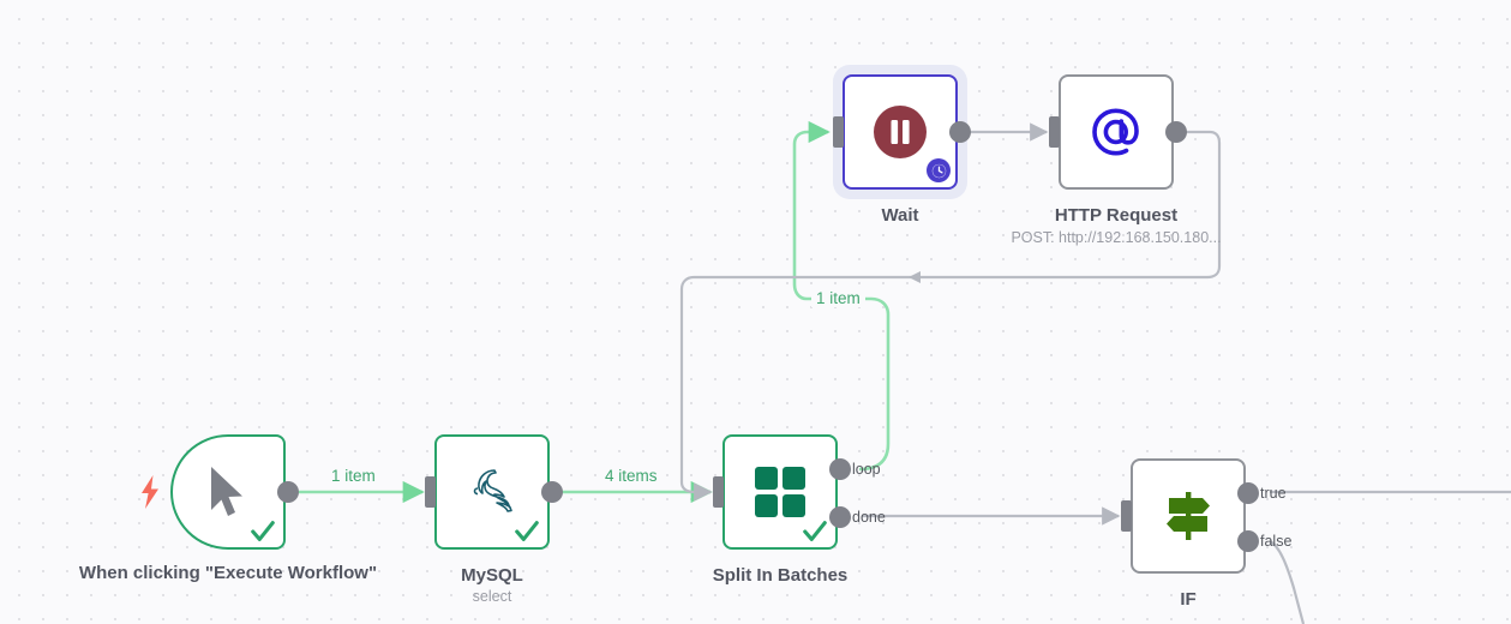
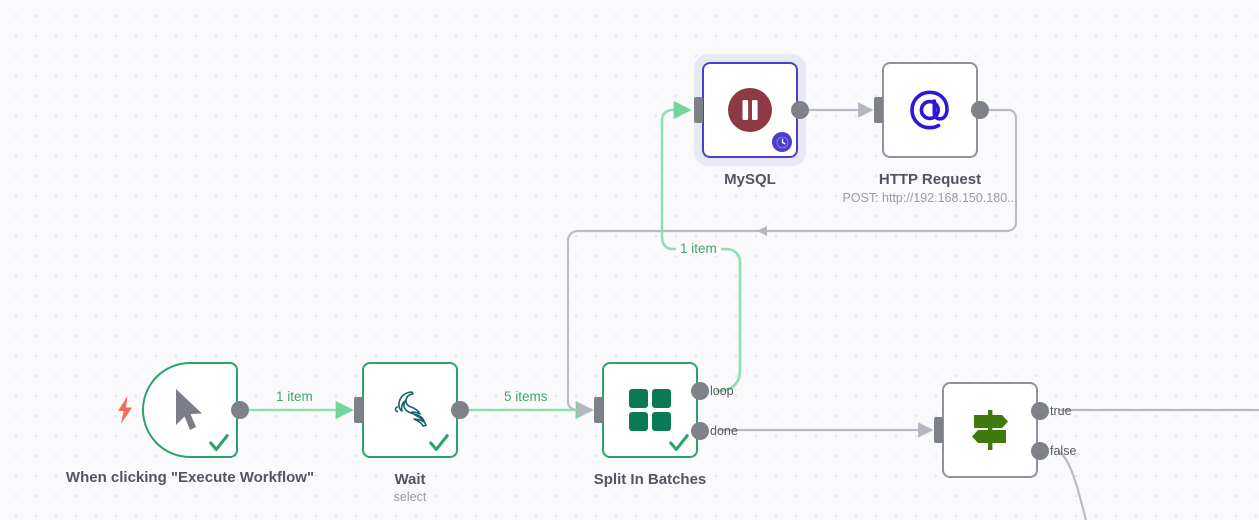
  1 item
- 4 items
+ 5 items
  1 item
  When clicking "Execute Workflow"
- MySQL
+ Wait
  select
  loop
  done
  Split In Batches
- Wait
+ MySQL
  HTTP Request
  POST: http://192.168.150.180...
  true
  false
- IF
